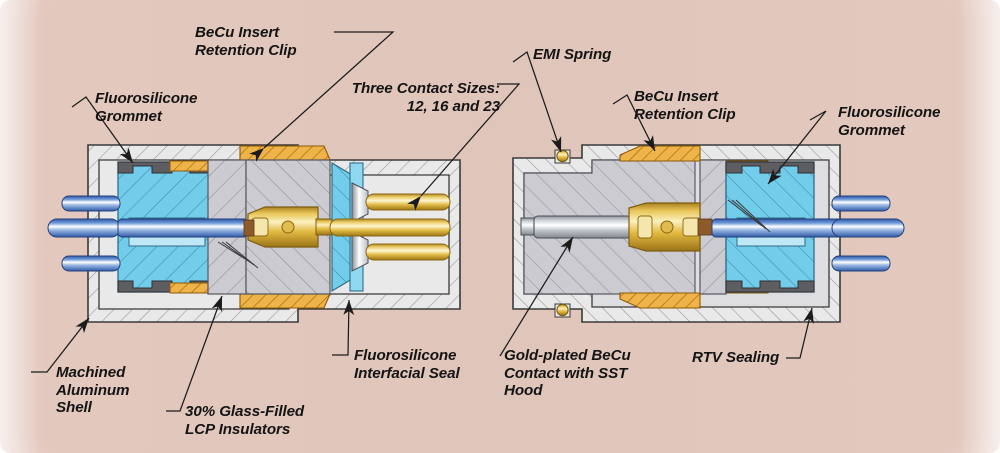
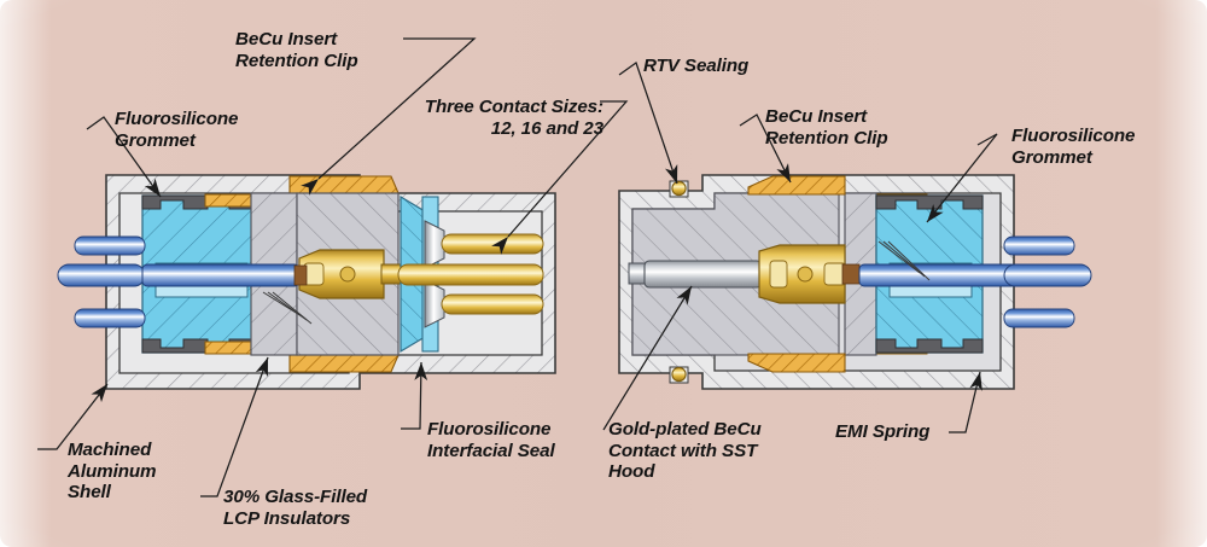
  BeCu Insert
  Retention Clip
  Three Contact Sizes:
  12, 16 and 23
  Fluorosilicone
  Grommet
- EMI Spring
+ RTV Sealing
  BeCu Insert
  Retention Clip
  Fluorosilicone
  Grommet
  Machined
  Aluminum
  Shell
  30% Glass-Filled
  LCP Insulators
  Fluorosilicone
  Interfacial Seal
  Gold-plated BeCu
  Contact with SST
  Hood
- RTV Sealing
+ EMI Spring
